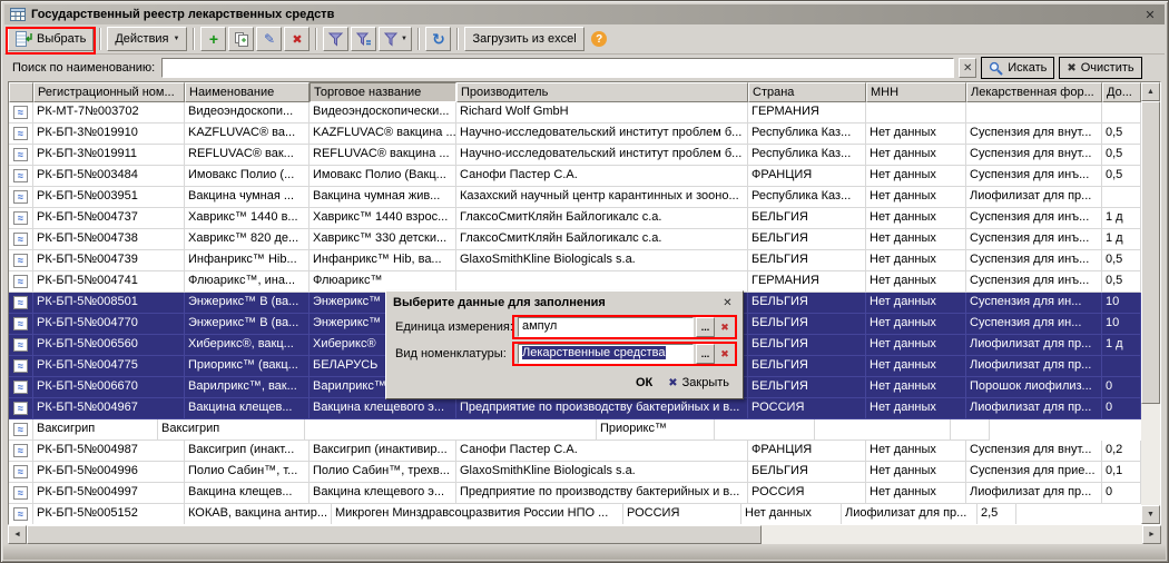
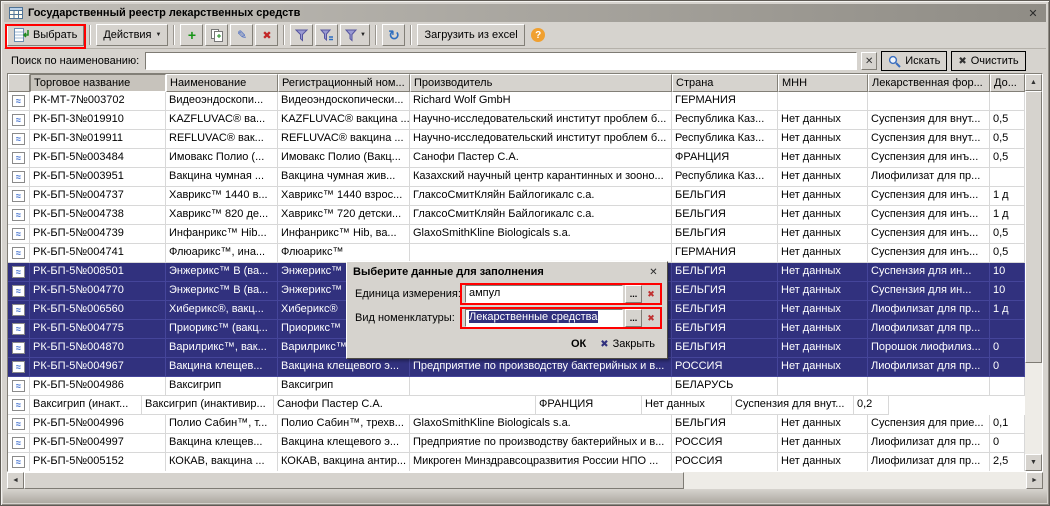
  Государственный реестр лекарственных средств
  ✕
  Выбрать
  Действия
  +
  ✎
  ✖
  ↻
  Загрузить из excel
  ?
  Поиск по наименованию:
  ✕
  Искать
  ✖
  Очистить
- Регистрационный ном...
+ Торговое название
  Наименование
- Торговое название
+ Регистрационный ном...
  Производитель
  Страна
  МНН
  Лекарственная фор...
  До...
  ≈
  РК-МТ-7№003702
  Видеоэндоскопи...
  Видеоэндоскопически...
  Richard Wolf GmbH
  ГЕРМАНИЯ
  ≈
  РК-БП-3№019910
  KAZFLUVAC® ва...
  KAZFLUVAC® вакцина ...
  Научно-исследовательский институт проблем б...
  Республика Каз...
  Нет данных
  Суспензия для внут...
  0,5
  ≈
  РК-БП-3№019911
  REFLUVAC® вак...
  REFLUVAC® вакцина ...
  Научно-исследовательский институт проблем б...
  Республика Каз...
  Нет данных
  Суспензия для внут...
  0,5
  ≈
  РК-БП-5№003484
  Имовакс Полио (...
  Имовакс Полио (Вакц...
  Санофи Пастер С.А.
  ФРАНЦИЯ
  Нет данных
  Суспензия для инъ...
  0,5
  ≈
  РК-БП-5№003951
  Вакцина чумная ...
  Вакцина чумная жив...
  Казахский научный центр карантинных и зооно...
  Республика Каз...
  Нет данных
  Лиофилизат для пр...
  ≈
  РК-БП-5№004737
  Хаврикс™ 1440 в...
  Хаврикс™ 1440 взрос...
  ГлаксоСмитКляйн Байлогикалс с.а.
  БЕЛЬГИЯ
  Нет данных
  Суспензия для инъ...
  1 д
  ≈
  РК-БП-5№004738
  Хаврикс™ 820 де...
- Хаврикс™ 330 детски...
+ Хаврикс™ 720 детски...
  ГлаксоСмитКляйн Байлогикалс с.а.
  БЕЛЬГИЯ
  Нет данных
  Суспензия для инъ...
  1 д
  ≈
  РК-БП-5№004739
  Инфанрикс™ Hib...
  Инфанрикс™ Hib, ва...
  GlaxoSmithKline Biologicals s.a.
  БЕЛЬГИЯ
  Нет данных
  Суспензия для инъ...
  0,5
  ≈
  РК-БП-5№004741
  Флюарикс™, ина...
  Флюарикс™
  ГЕРМАНИЯ
  Нет данных
  Суспензия для инъ...
  0,5
  ≈
  РК-БП-5№008501
  Энжерикс™ В (ва...
  Энжерикс™
  БЕЛЬГИЯ
  Нет данных
  Суспензия для ин...
  10
  ≈
  РК-БП-5№004770
  Энжерикс™ В (ва...
  Энжерикс™
  БЕЛЬГИЯ
  Нет данных
  Суспензия для ин...
  10
  ≈
  РК-БП-5№006560
  Хиберикс®, вакц...
  Хиберикс®
  БЕЛЬГИЯ
  Нет данных
  Лиофилизат для пр...
  1 д
  ≈
  РК-БП-5№004775
  Приорикс™ (вакц...
- БЕЛАРУСЬ
+ Приорикс™
  БЕЛЬГИЯ
  Нет данных
  Лиофилизат для пр...
  ≈
- РК-БП-5№006670
+ РК-БП-5№004870
  Варилрикс™, вак...
  Варилрикс™
  БЕЛЬГИЯ
  Нет данных
  Порошок лиофилиз...
  0
  ≈
  РК-БП-5№004967
  Вакцина клещев...
  Вакцина клещевого э...
  Предприятие по производству бактерийных и в...
  РОССИЯ
  Нет данных
  Лиофилизат для пр...
  0
  ≈
+ РК-БП-5№004986
  Ваксигрип
  Ваксигрип
- Приорикс™
+ БЕЛАРУСЬ
  ≈
- РК-БП-5№004987
  Ваксигрип (инакт...
  Ваксигрип (инактивир...
  Санофи Пастер С.А.
  ФРАНЦИЯ
  Нет данных
  Суспензия для внут...
  0,2
  ≈
  РК-БП-5№004996
  Полио Сабин™, т...
  Полио Сабин™, трехв...
  GlaxoSmithKline Biologicals s.a.
  БЕЛЬГИЯ
  Нет данных
  Суспензия для прие...
  0,1
  ≈
  РК-БП-5№004997
  Вакцина клещев...
  Вакцина клещевого э...
  Предприятие по производству бактерийных и в...
  РОССИЯ
  Нет данных
  Лиофилизат для пр...
  0
  ≈
  РК-БП-5№005152
+ КОКАВ, вакцина ...
  КОКАВ, вакцина антир...
  Микроген Минздравсоцразвития России НПО ...
  РОССИЯ
  Нет данных
  Лиофилизат для пр...
  2,5
  Выберите данные для заполнения
  ✕
  Единица измерения:
  ампул
  ...
  ✖
  Вид номенклатуры:
  Лекарственные средства
  ...
  ✖
  ОК
  ✖
  Закрыть
